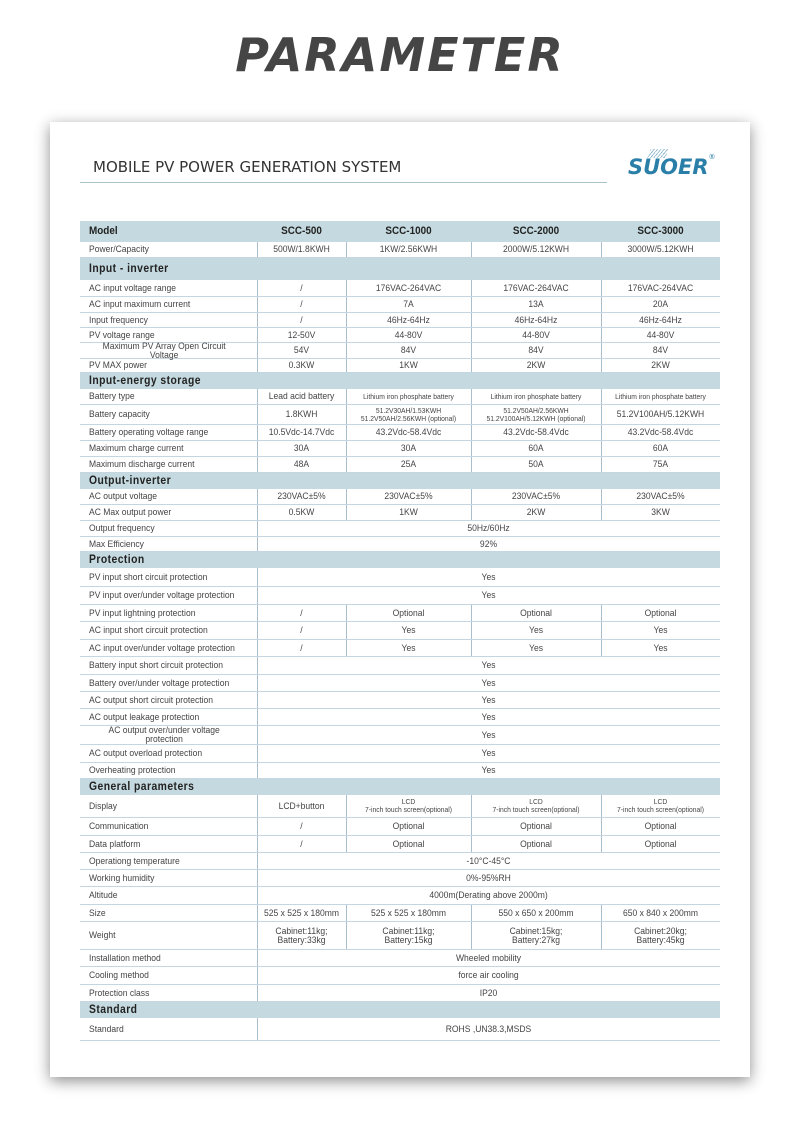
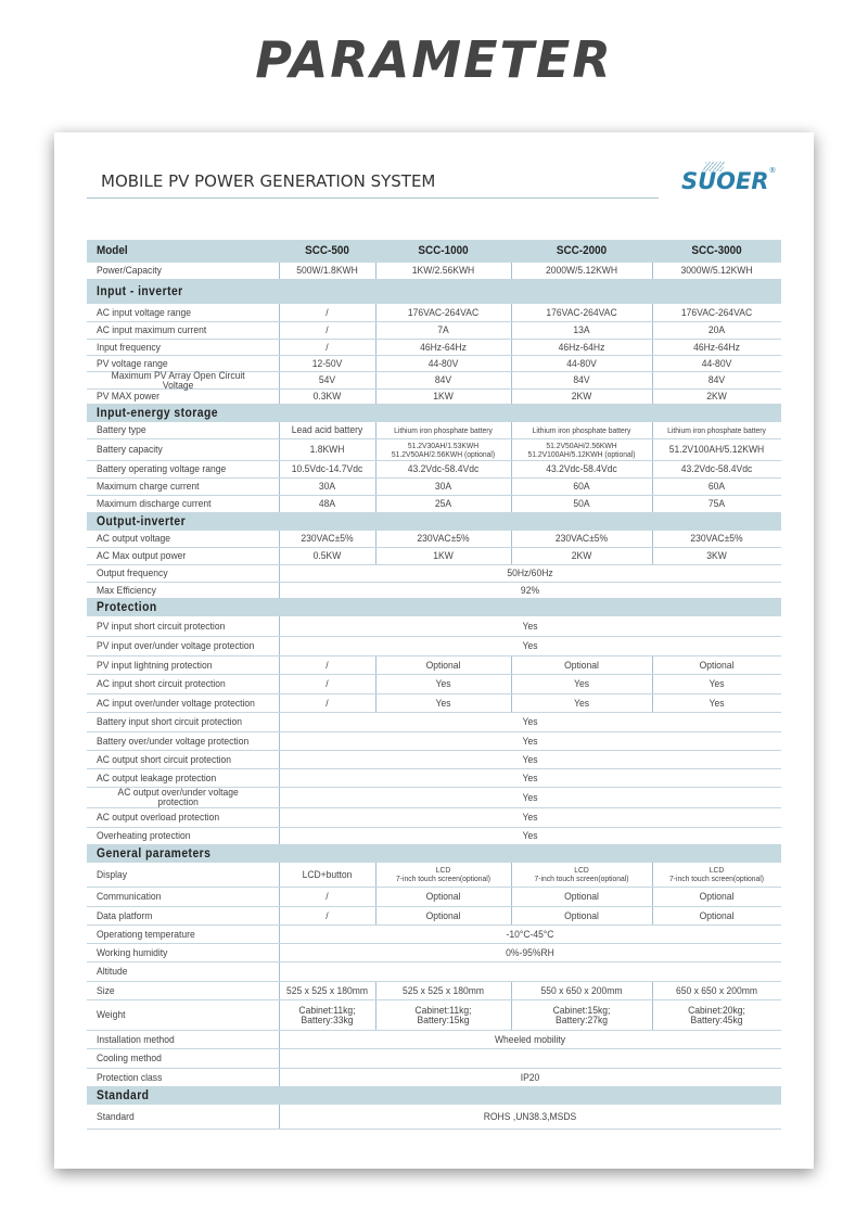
  PARAMETER
  MOBILE PV POWER GENERATION SYSTEM
  SUOER®
  Model
  SCC-500
  SCC-1000
  SCC-2000
  SCC-3000
  Power/Capacity
  500W/1.8KWH
  1KW/2.56KWH
  2000W/5.12KWH
  3000W/5.12KWH
  Input - inverter
  AC input voltage range
  /
  176VAC-264VAC
  176VAC-264VAC
  176VAC-264VAC
  AC input maximum current
  /
  7A
  13A
  20A
  Input frequency
  /
  46Hz-64Hz
  46Hz-64Hz
  46Hz-64Hz
  PV voltage range
  12-50V
  44-80V
  44-80V
  44-80V
  Maximum PV Array Open Circuit Voltage
  54V
  84V
  84V
  84V
  PV MAX power
  0.3KW
  1KW
  2KW
  2KW
  Input-energy storage
  Battery type
  Lead acid battery
  Lithium iron phosphate battery
  Lithium iron phosphate battery
  Lithium iron phosphate battery
  Battery capacity
  1.8KWH
  51.2V30AH/1.53KWH
  51.2V50AH/2.56KWH (optional)
  51.2V50AH/2.56KWH
  51.2V100AH/5.12KWH (optional)
  51.2V100AH/5.12KWH
  Battery operating voltage range
  10.5Vdc-14.7Vdc
  43.2Vdc-58.4Vdc
  43.2Vdc-58.4Vdc
  43.2Vdc-58.4Vdc
  Maximum charge current
  30A
  30A
  60A
  60A
  Maximum discharge current
  48A
  25A
  50A
  75A
  Output-inverter
  AC output voltage
  230VAC±5%
  230VAC±5%
  230VAC±5%
  230VAC±5%
  AC Max output power
  0.5KW
  1KW
  2KW
  3KW
  Output frequency
  50Hz/60Hz
  Max Efficiency
  92%
  Protection
  PV input short circuit protection
  Yes
  PV input over/under voltage protection
  Yes
  PV input lightning protection
  /
  Optional
  Optional
  Optional
  AC input short circuit protection
  /
  Yes
  Yes
  Yes
  AC input over/under voltage protection
  /
  Yes
  Yes
  Yes
  Battery input short circuit protection
  Yes
  Battery over/under voltage protection
  Yes
  AC output short circuit protection
  Yes
  AC output leakage protection
  Yes
  AC output over/under voltage protection
  Yes
  AC output overload protection
  Yes
  Overheating protection
  Yes
  General parameters
  Display
  LCD+button
  LCD
  7-inch touch screen(optional)
  LCD
  7-inch touch screen(optional)
  LCD
  7-inch touch screen(optional)
  Communication
  /
  Optional
  Optional
  Optional
  Data platform
  /
  Optional
  Optional
  Optional
  Operationg temperature
  -10°C-45°C
  Working humidity
  0%-95%RH
  Altitude
- 4000m(Derating above 2000m)
  Size
  525 x 525 x 180mm
  525 x 525 x 180mm
  550 x 650 x 200mm
- 650 x 840 x 200mm
+ 650 x 650 x 200mm
  Weight
  Cabinet:11kg;
  Battery:33kg
  Cabinet:11kg;
  Battery:15kg
  Cabinet:15kg;
  Battery:27kg
  Cabinet:20kg;
  Battery:45kg
  Installation method
  Wheeled mobility
  Cooling method
- force air cooling
  Protection class
  IP20
  Standard
  Standard
  ROHS ,UN38.3,MSDS
